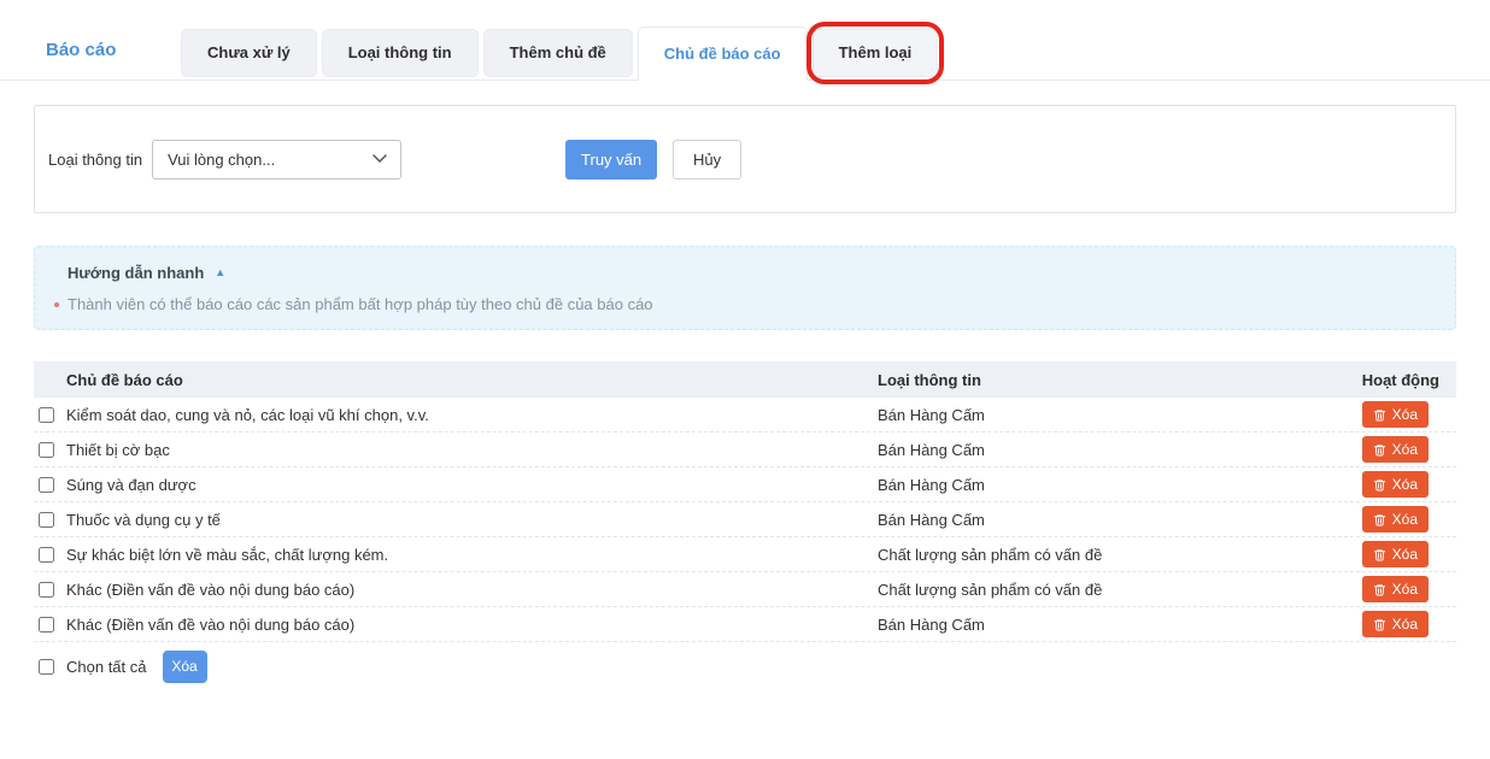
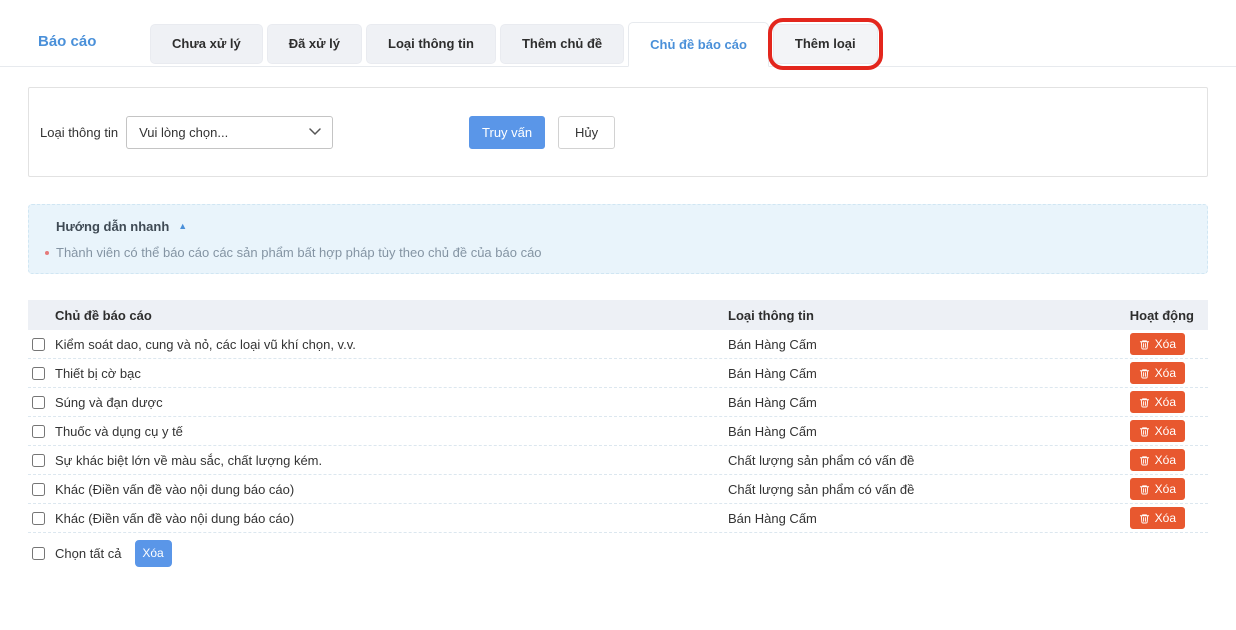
  Báo cáo
  Chưa xử lý
+ Đã xử lý
  Loại thông tin
  Thêm chủ đề
  Chủ đề báo cáo
  Thêm loại
  Loại thông tin
  Vui lòng chọn...
  Truy vấn
  Hủy
  Hướng dẫn nhanh
  ▲
  Thành viên có thể báo cáo các sản phẩm bất hợp pháp tùy theo chủ đề của báo cáo
  Chủ đề báo cáo
  Loại thông tin
  Hoạt động
  Kiểm soát dao, cung và nỏ, các loại vũ khí chọn, v.v.
  Bán Hàng Cấm
  Xóa
  Thiết bị cờ bạc
  Bán Hàng Cấm
  Xóa
  Súng và đạn dược
  Bán Hàng Cấm
  Xóa
  Thuốc và dụng cụ y tế
  Bán Hàng Cấm
  Xóa
  Sự khác biệt lớn về màu sắc, chất lượng kém.
  Chất lượng sản phẩm có vấn đề
  Xóa
  Khác (Điền vấn đề vào nội dung báo cáo)
  Chất lượng sản phẩm có vấn đề
  Xóa
  Khác (Điền vấn đề vào nội dung báo cáo)
  Bán Hàng Cấm
  Xóa
  Chọn tất cả
  Xóa
